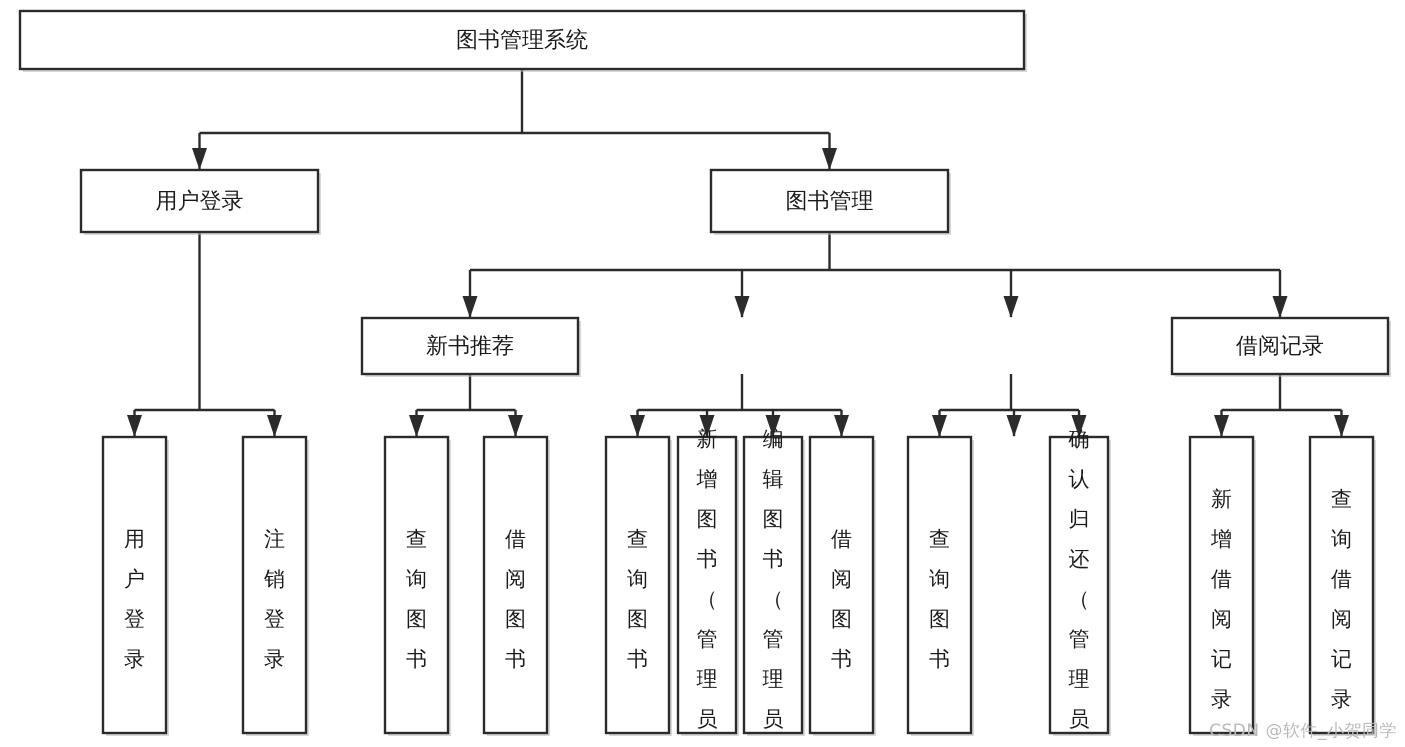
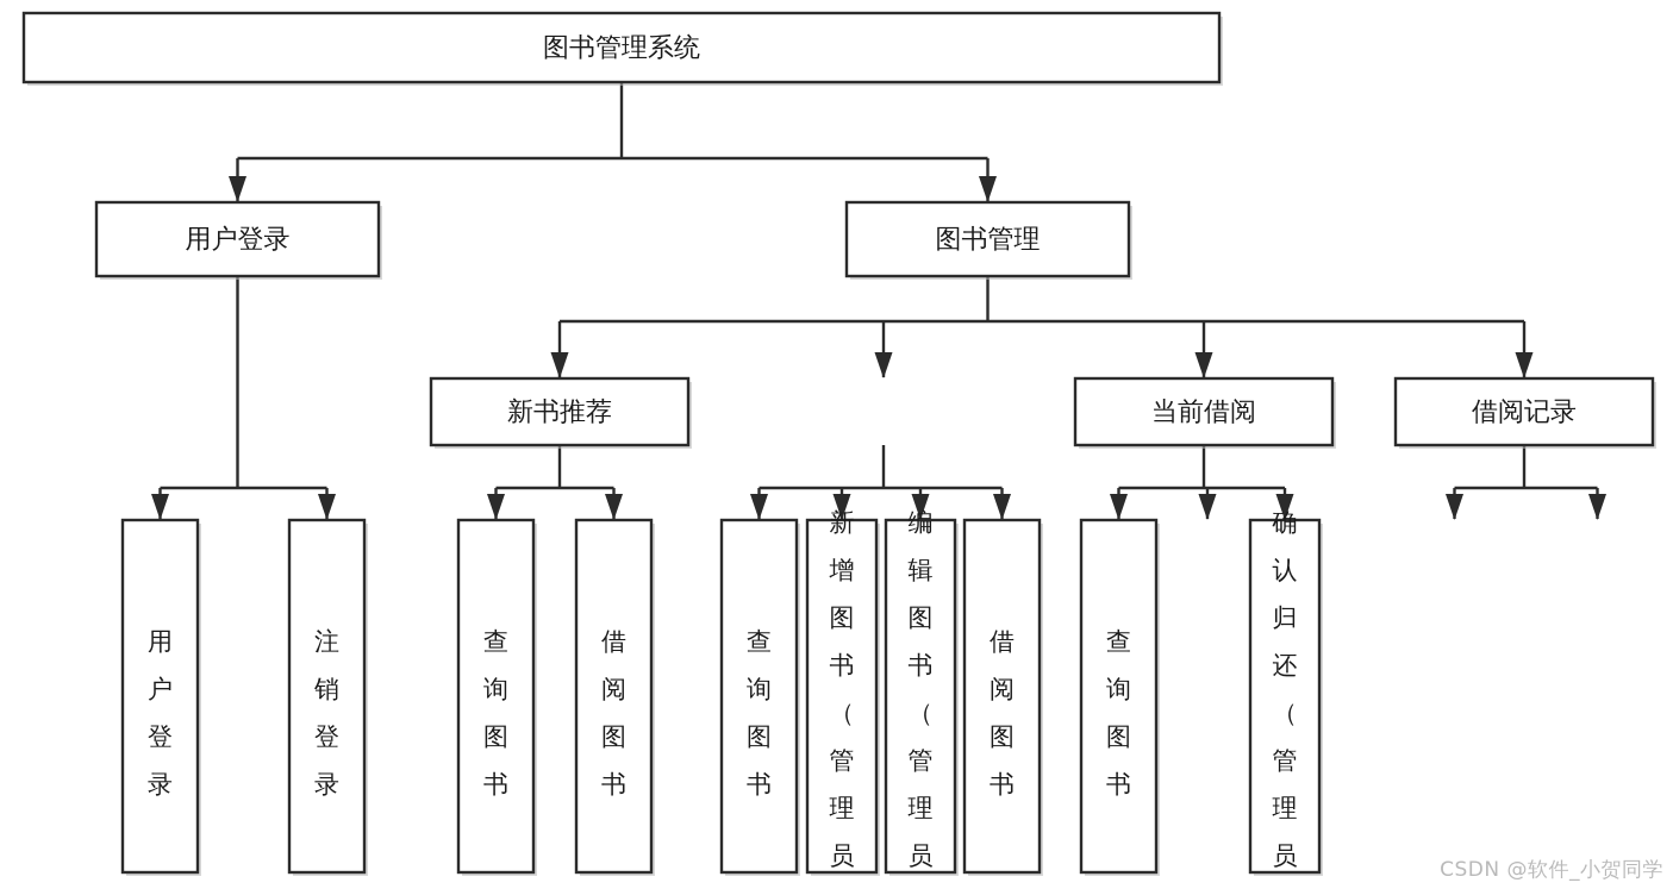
  图书管理系统
  用户登录
  图书管理
  新书推荐
+ 当前借阅
  借阅记录
  用户登录
  注销登录
  查询图书
  借阅图书
  查询图书
  新增图书（管理员
  编辑图书（管理员
  借阅图书
  查询图书
  确认归还（管理员
- 新增借阅记录
- 查询借阅记录
  CSDN @软件_小贺同学
